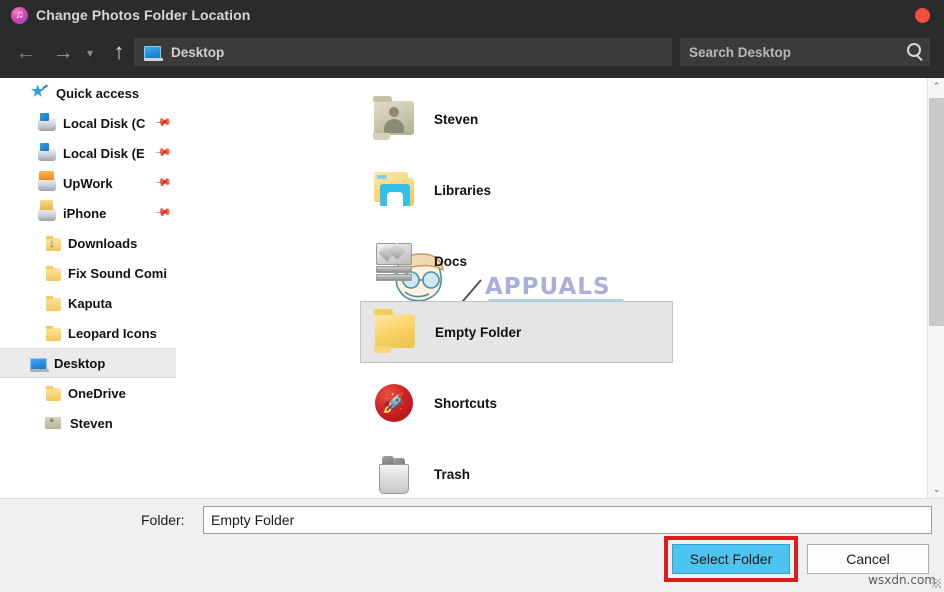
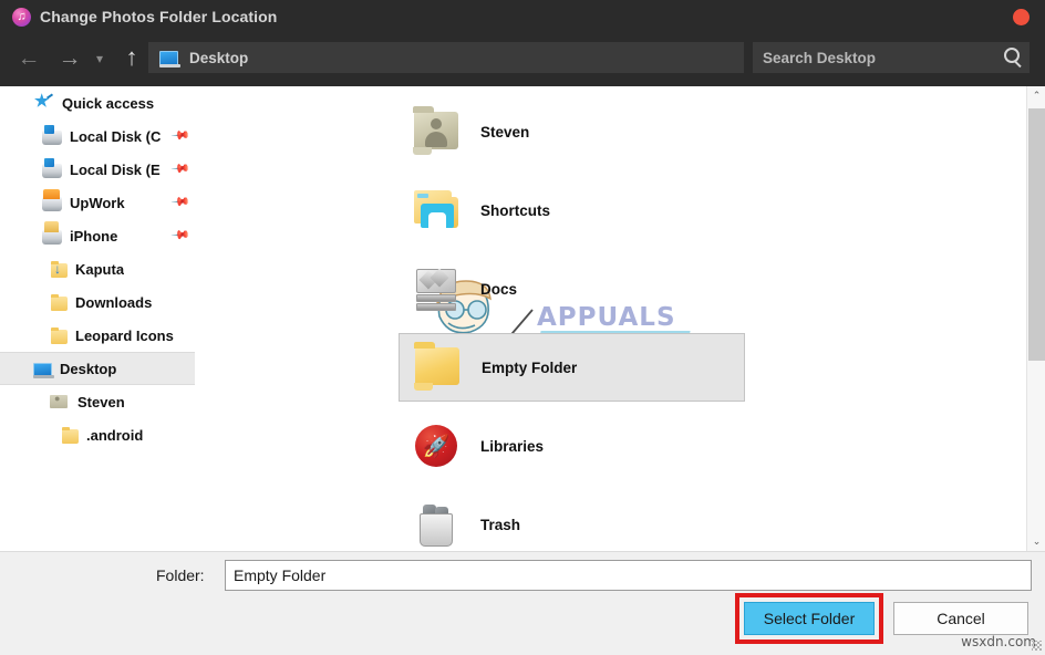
  Change Photos Folder Location
  ←
  →
  ▾
  ↑
  Desktop
  Search Desktop
  Quick access
  Local Disk (C
  Local Disk (E
  UpWork
  iPhone
- Downloads
+ Kaputa
- Fix Sound Comi
- Kaputa
+ Downloads
  Leopard Icons
  Desktop
- OneDrive
  Steven
+ .android
  APPUALS
  Steven
- Libraries
+ Shortcuts
  Docs
  Empty Folder
- Shortcuts
+ Libraries
  Trash
  ⌃
  ⌄
  Folder:
  Empty Folder
  Select Folder
  Cancel
  wsxdn.com
